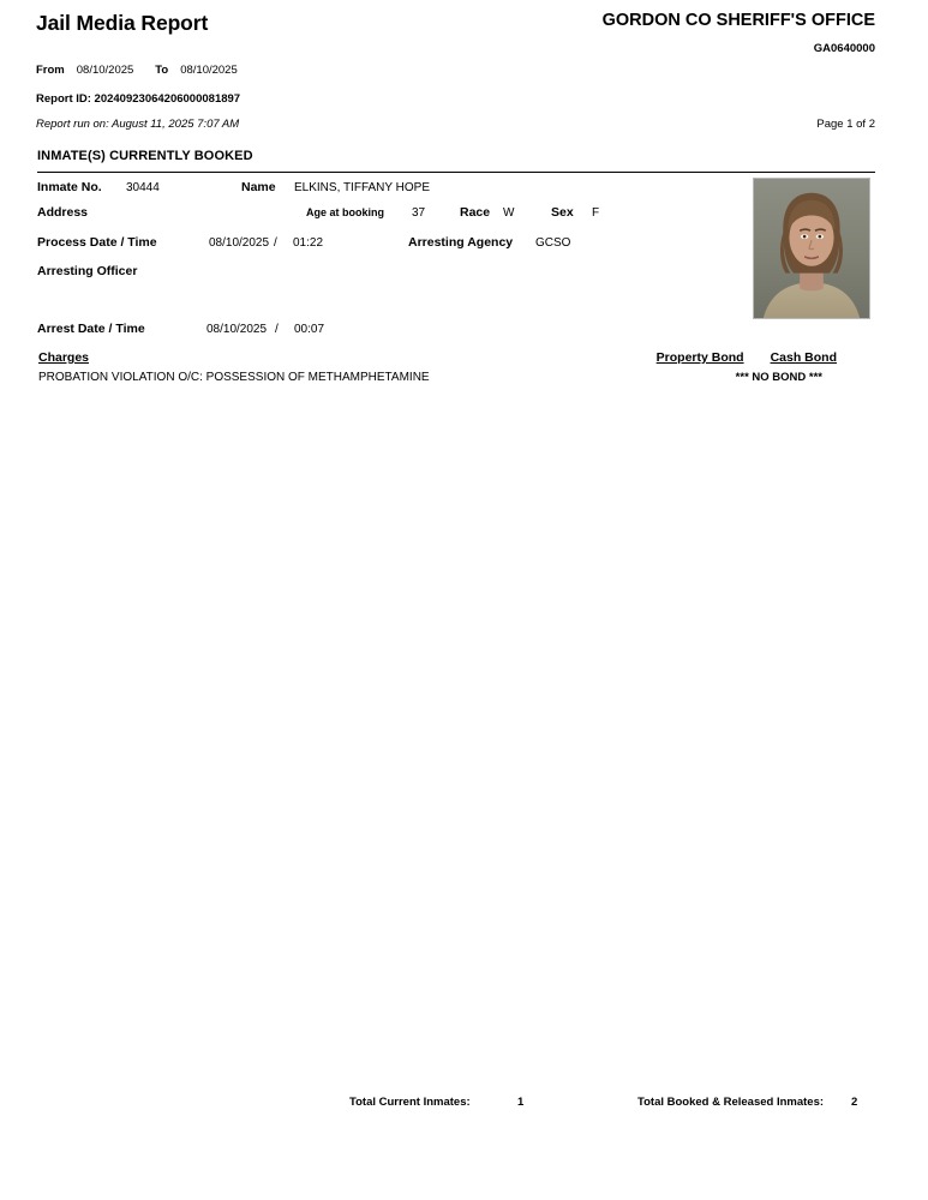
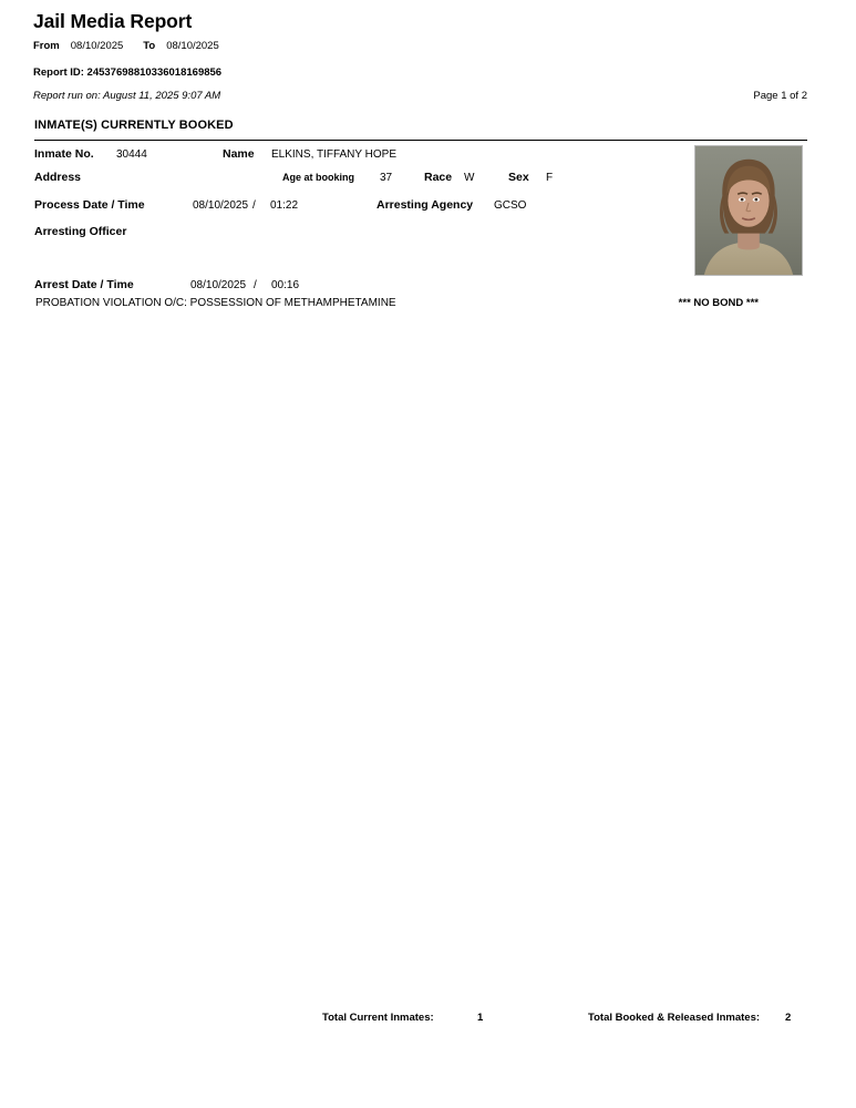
  Jail Media Report
- GORDON CO SHERIFF'S OFFICE
- GA0640000
  From
  08/10/2025
  To
  08/10/2025
- Report ID: 20240923064206000081897
+ Report ID: 24537698810336018169856
- Report run on: August 11, 2025 7:07 AM
+ Report run on: August 11, 2025 9:07 AM
  Page 1 of 2
  INMATE(S) CURRENTLY BOOKED
  Inmate No.
  30444
  Name
  ELKINS, TIFFANY HOPE
  Address
  Age at booking
  37
  Race
  W
  Sex
  F
  Process Date / Time
  08/10/2025
  /
  01:22
  Arresting Agency
  GCSO
  Arresting Officer
  Arrest Date / Time
  08/10/2025
  /
- 00:07
+ 00:16
- Charges
- Property Bond
- Cash Bond
  PROBATION VIOLATION O/C: POSSESSION OF METHAMPHETAMINE
  *** NO BOND ***
  Total Current Inmates:
  1
  Total Booked & Released Inmates:
  2
